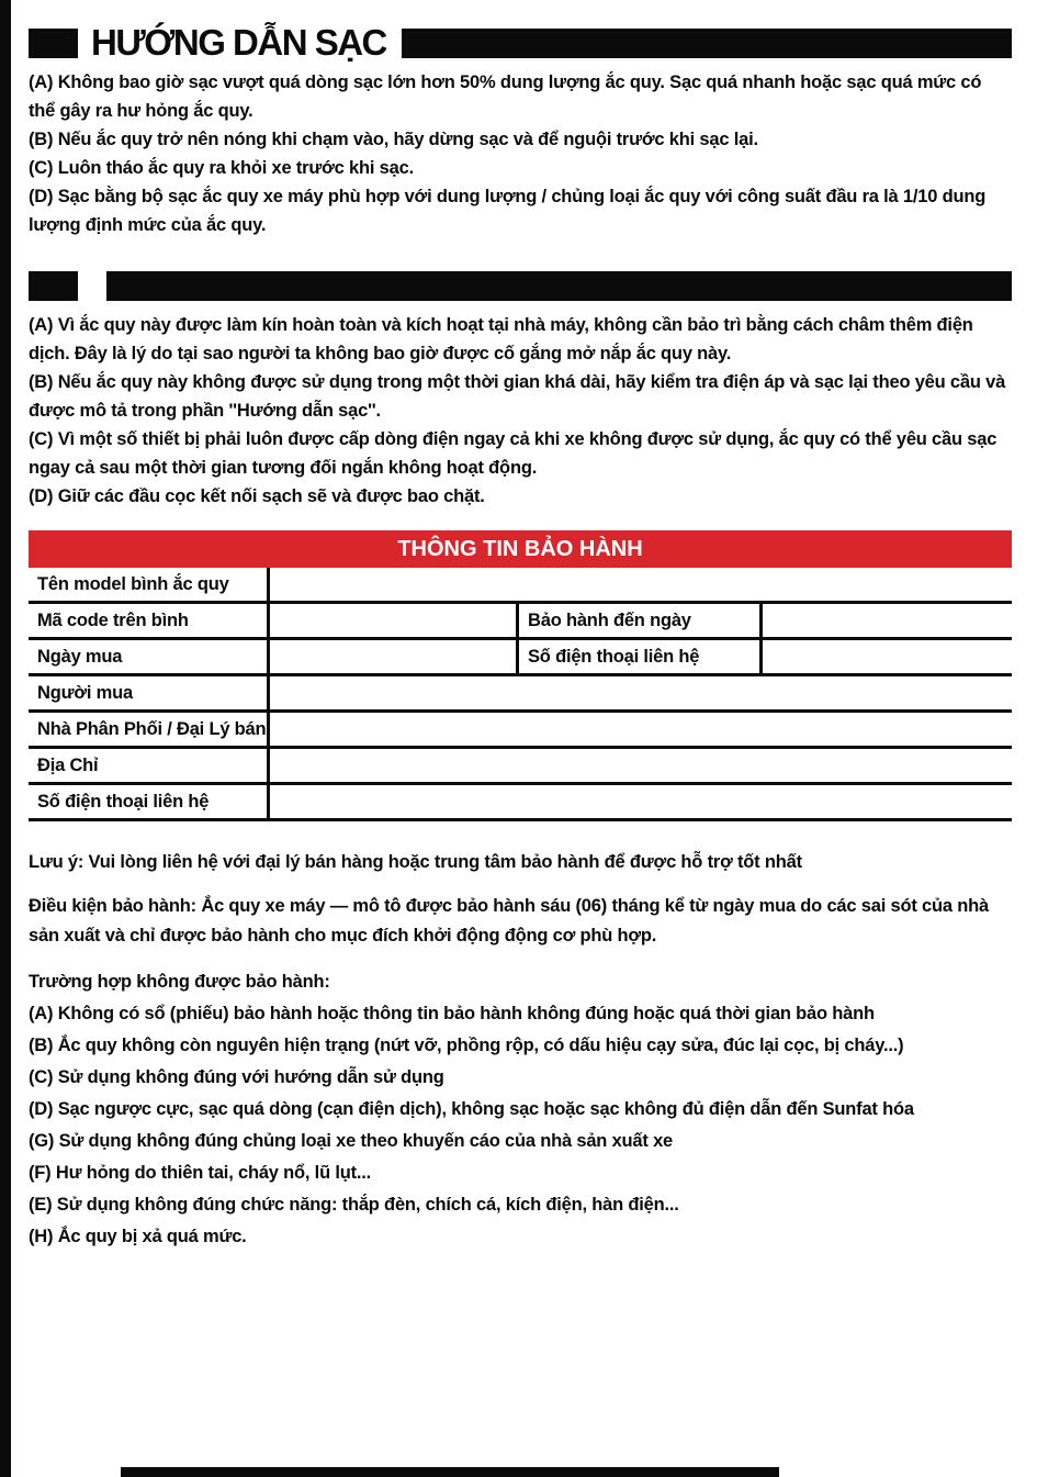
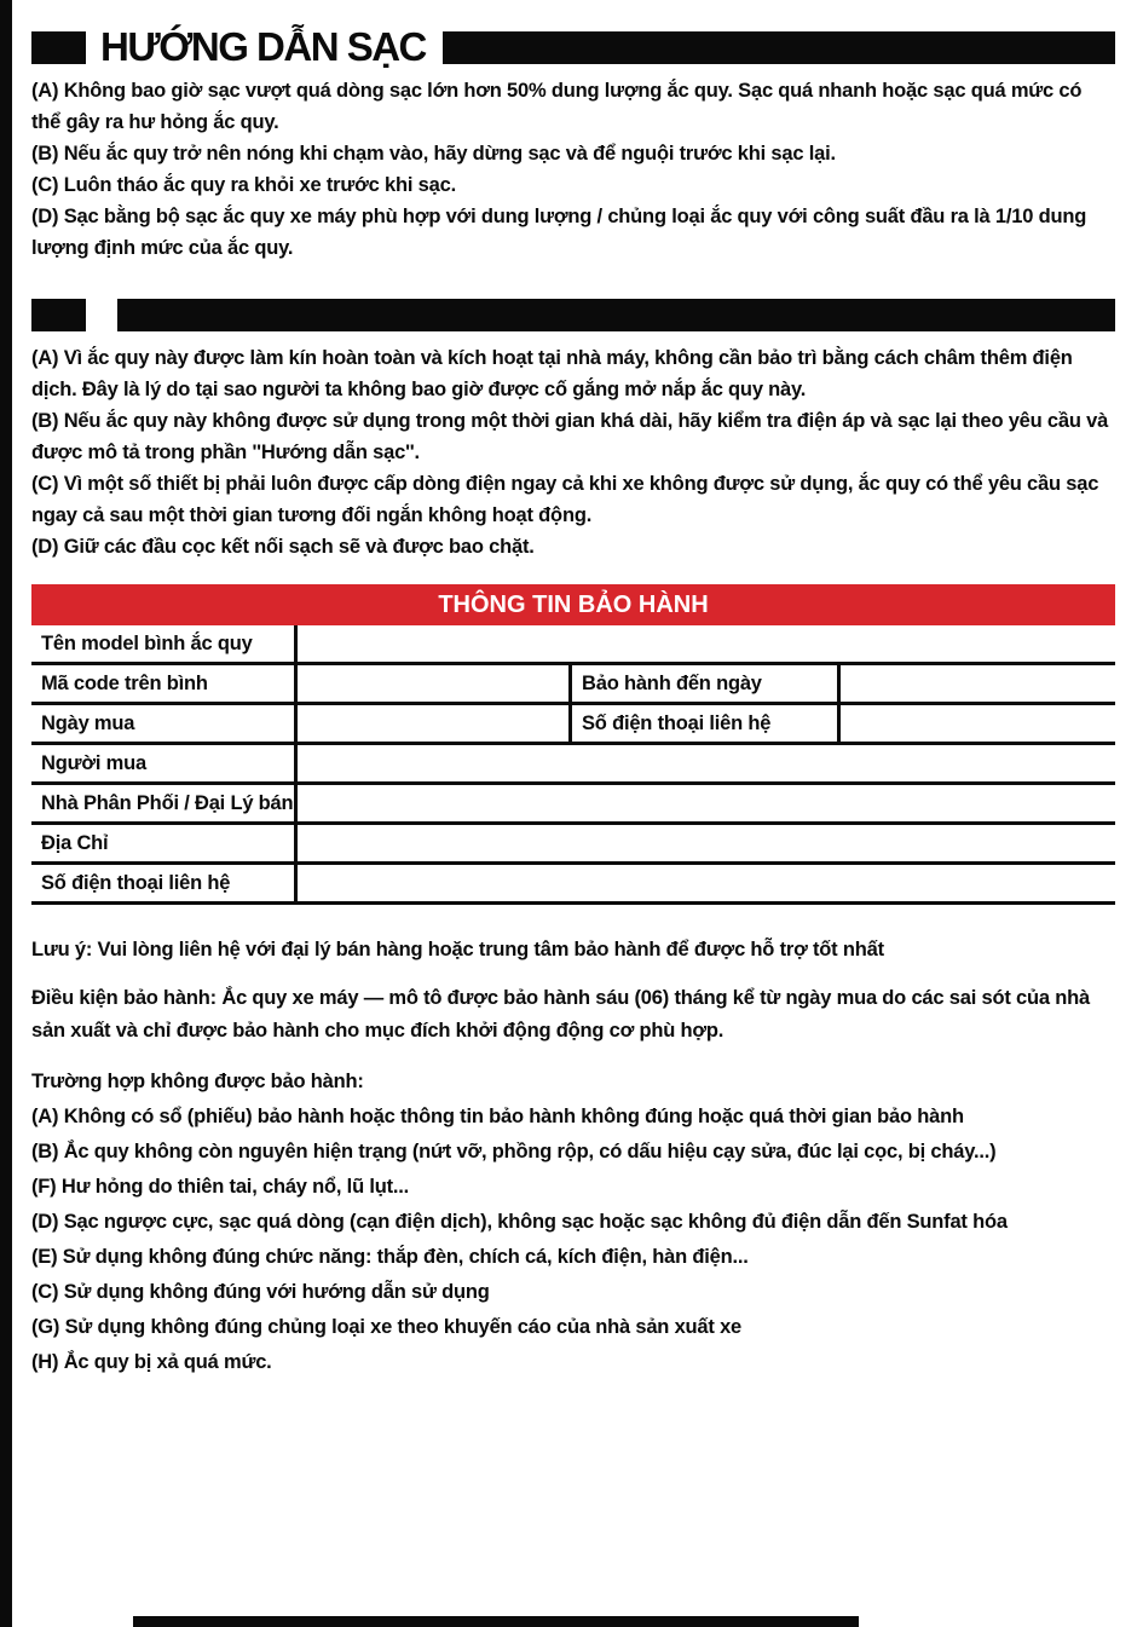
  HƯỚNG DẪN SẠC
  (A) Không bao giờ sạc vượt quá dòng sạc lớn hơn 50% dung lượng ắc quy. Sạc quá nhanh hoặc sạc quá mức có thể gây ra hư hỏng ắc quy.
  (B) Nếu ắc quy trở nên nóng khi chạm vào, hãy dừng sạc và để nguội trước khi sạc lại.
  (C) Luôn tháo ắc quy ra khỏi xe trước khi sạc.
  (D) Sạc bằng bộ sạc ắc quy xe máy phù hợp với dung lượng / chủng loại ắc quy với công suất đầu ra là 1/10 dung lượng định mức của ắc quy.
  (A) Vì ắc quy này được làm kín hoàn toàn và kích hoạt tại nhà máy, không cần bảo trì bằng cách châm thêm điện dịch. Đây là lý do tại sao người ta không bao giờ được cố gắng mở nắp ắc quy này.
  (B) Nếu ắc quy này không được sử dụng trong một thời gian khá dài, hãy kiểm tra điện áp và sạc lại theo yêu cầu và được mô tả trong phần ''Hướng dẫn sạc''.
  (C) Vì một số thiết bị phải luôn được cấp dòng điện ngay cả khi xe không được sử dụng, ắc quy có thể yêu cầu sạc ngay cả sau một thời gian tương đối ngắn không hoạt động.
  (D) Giữ các đầu cọc kết nối sạch sẽ và được bao chặt.
  THÔNG TIN BẢO HÀNH
  Tên model bình ắc quy
  Mã code trên bình
  Bảo hành đến ngày
  Ngày mua
  Số điện thoại liên hệ
  Người mua
  Nhà Phân Phối / Đại Lý bán
  Địa Chỉ
  Số điện thoại liên hệ
  Lưu ý: Vui lòng liên hệ với đại lý bán hàng hoặc trung tâm bảo hành để được hỗ trợ tốt nhất
  Điều kiện bảo hành: Ắc quy xe máy — mô tô được bảo hành sáu (06) tháng kể từ ngày mua do các sai sót của nhà sản xuất và chỉ được bảo hành cho mục đích khởi động động cơ phù hợp.
  Trường hợp không được bảo hành:
  (A) Không có sổ (phiếu) bảo hành hoặc thông tin bảo hành không đúng hoặc quá thời gian bảo hành
  (B) Ắc quy không còn nguyên hiện trạng (nứt vỡ, phồng rộp, có dấu hiệu cạy sửa, đúc lại cọc, bị cháy...)
- (C) Sử dụng không đúng với hướng dẫn sử dụng
+ (F) Hư hỏng do thiên tai, cháy nổ, lũ lụt...
  (D) Sạc ngược cực, sạc quá dòng (cạn điện dịch), không sạc hoặc sạc không đủ điện dẫn đến Sunfat hóa
- (G) Sử dụng không đúng chủng loại xe theo khuyến cáo của nhà sản xuất xe
+ (E) Sử dụng không đúng chức năng: thắp đèn, chích cá, kích điện, hàn điện...
- (F) Hư hỏng do thiên tai, cháy nổ, lũ lụt...
+ (C) Sử dụng không đúng với hướng dẫn sử dụng
- (E) Sử dụng không đúng chức năng: thắp đèn, chích cá, kích điện, hàn điện...
+ (G) Sử dụng không đúng chủng loại xe theo khuyến cáo của nhà sản xuất xe
  (H) Ắc quy bị xả quá mức.
